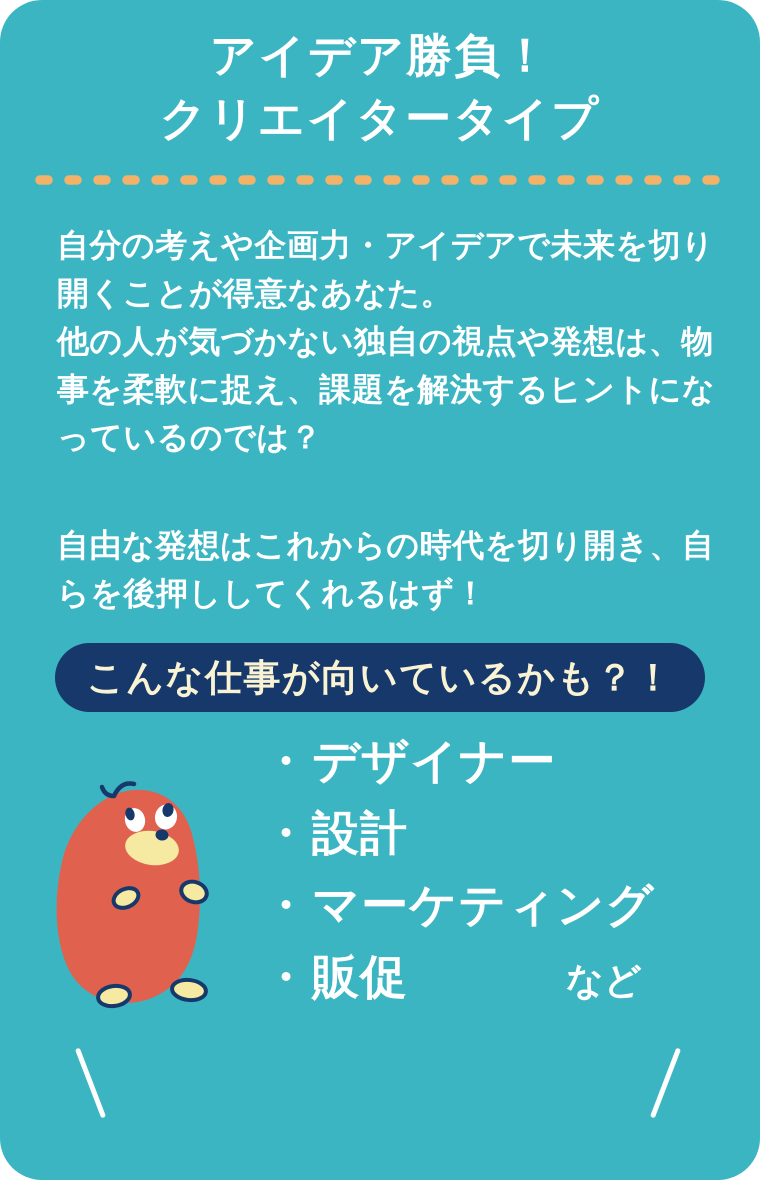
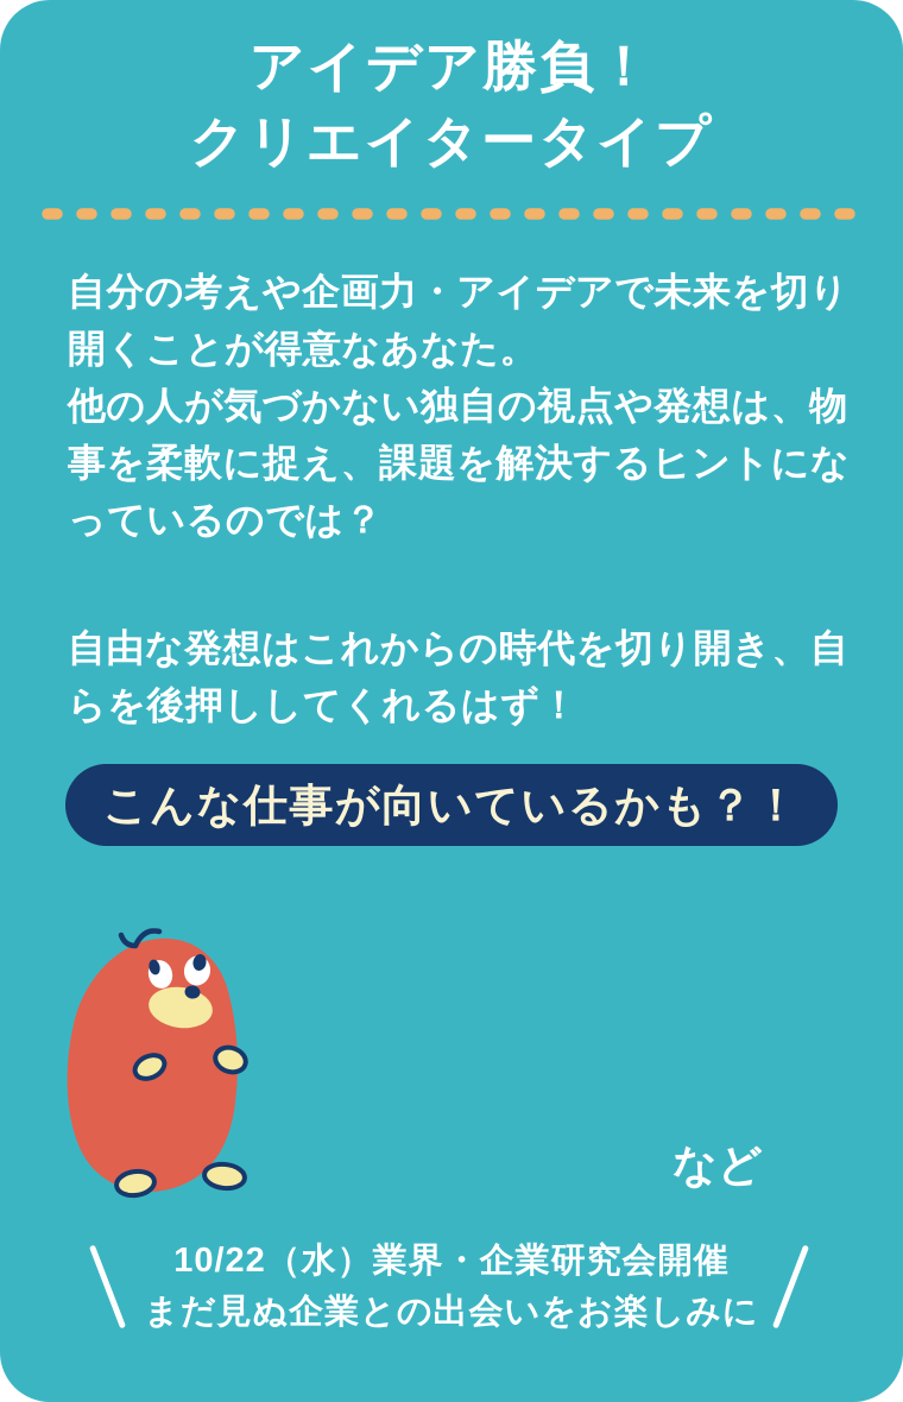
  アイデア勝負！
  クリエイタータイプ
  自分の考えや企画力・アイデアで未来を切り
  開くことが得意なあなた。
  他の人が気づかない独自の視点や発想は、物
  事を柔軟に捉え、課題を解決するヒントにな
  っているのでは？
  自由な発想はこれからの時代を切り開き、自
  らを後押ししてくれるはず！
  こんな仕事が向いているかも？！
- ・デザイナー
- ・設計
- ・マーケティング
- ・販促
  など
+ 10/22（水）業界・企業研究会開催
+ まだ見ぬ企業との出会いをお楽しみに
